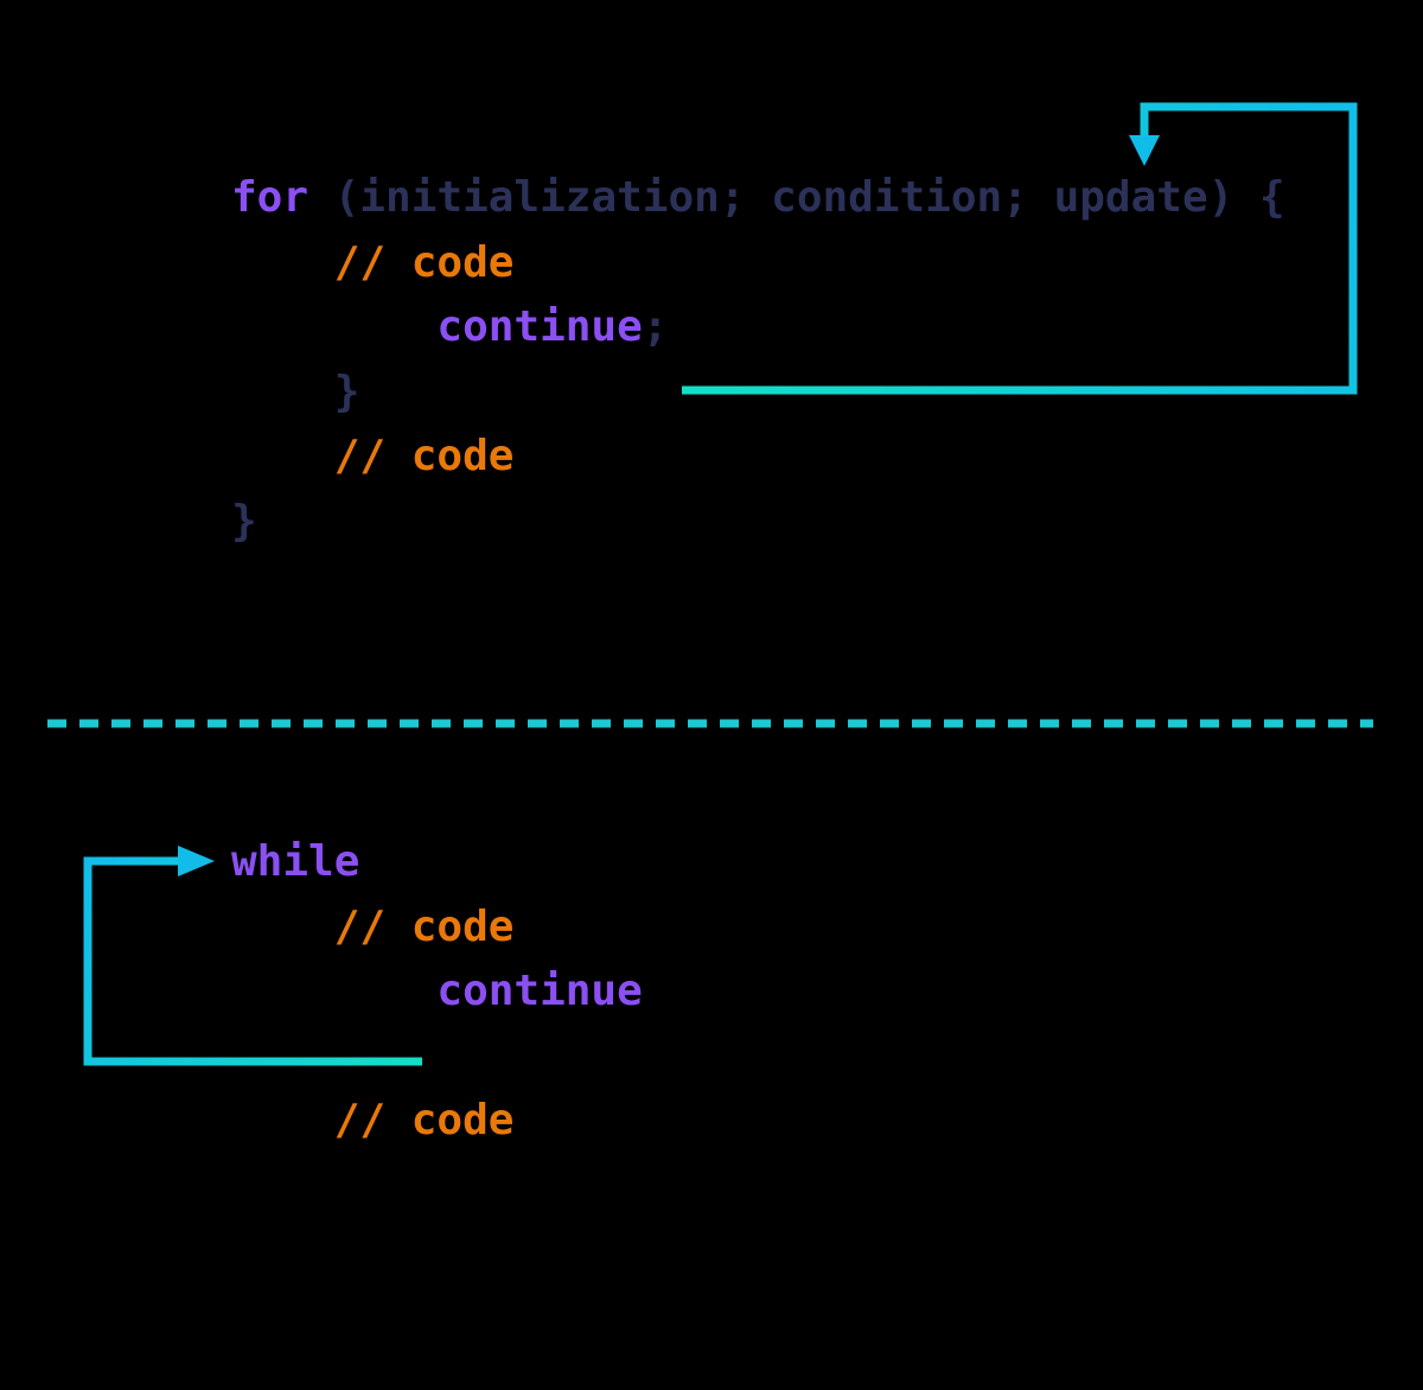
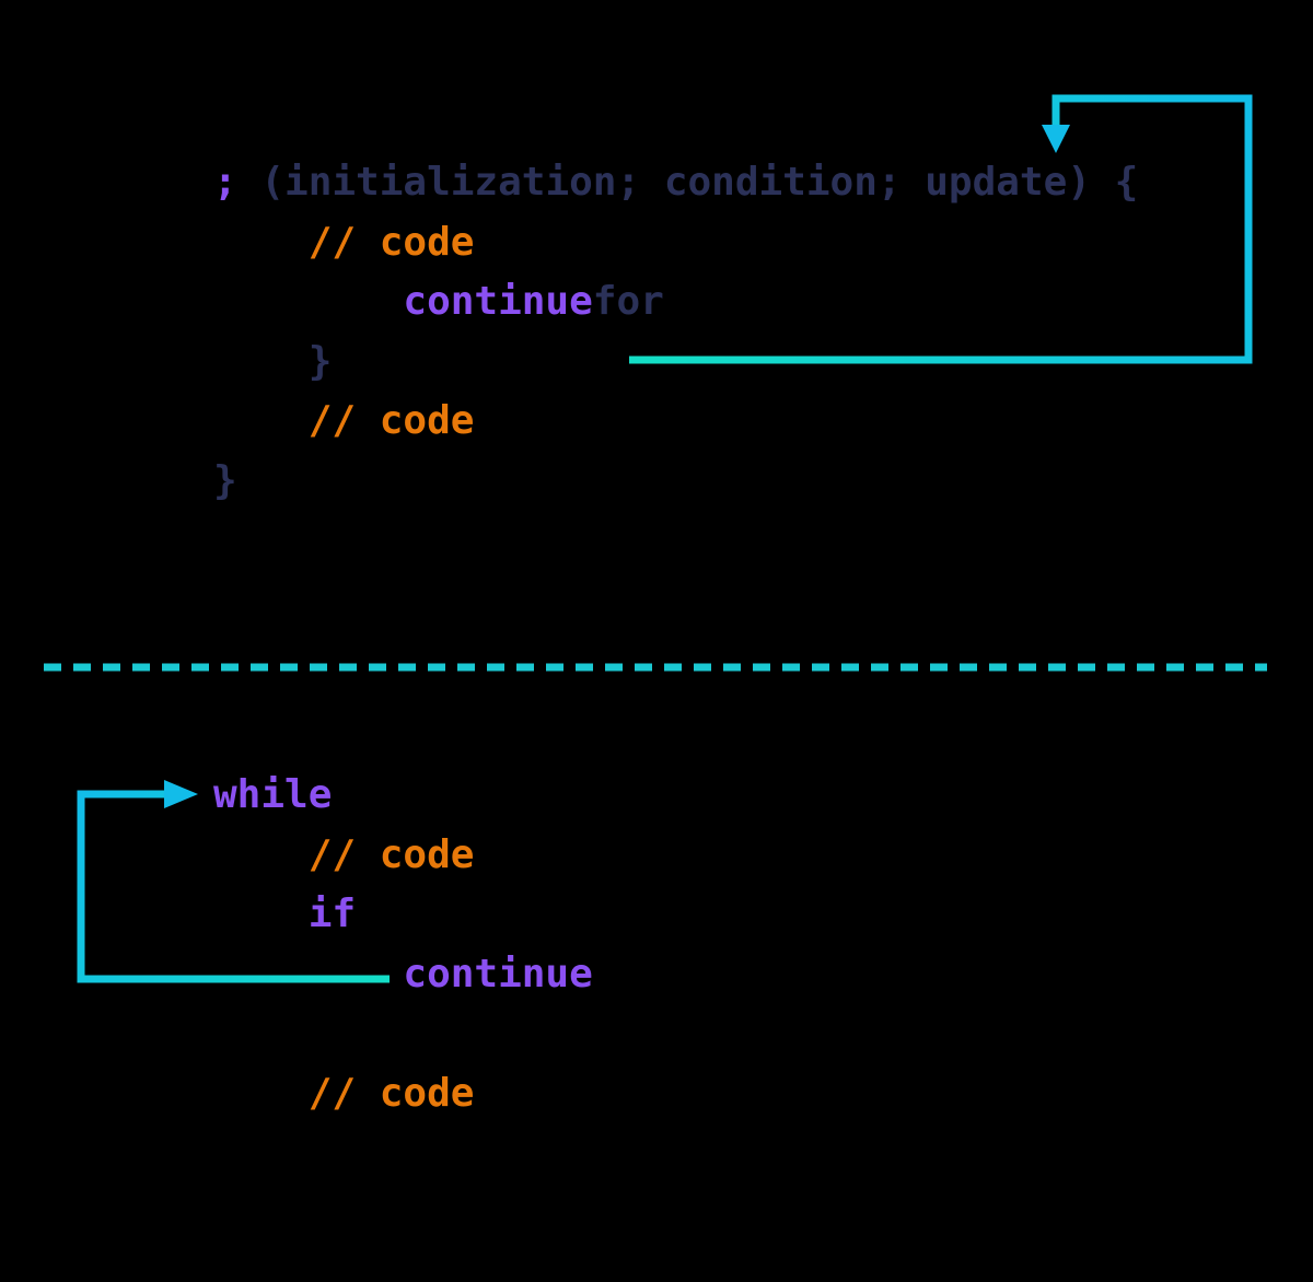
- for (initialization; condition; update) {
+ ; (initialization; condition; update) {
  // code
- continue;
+ continuefor
  }
  // code
  }
  while
  // code
+ if
  continue
  // code
